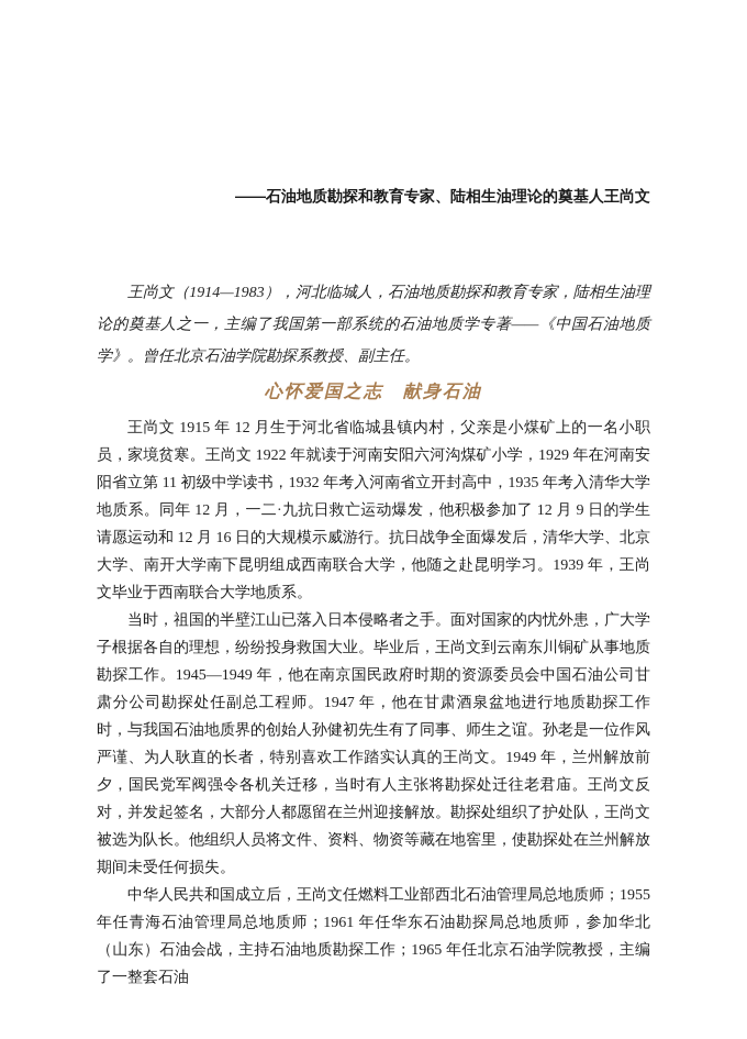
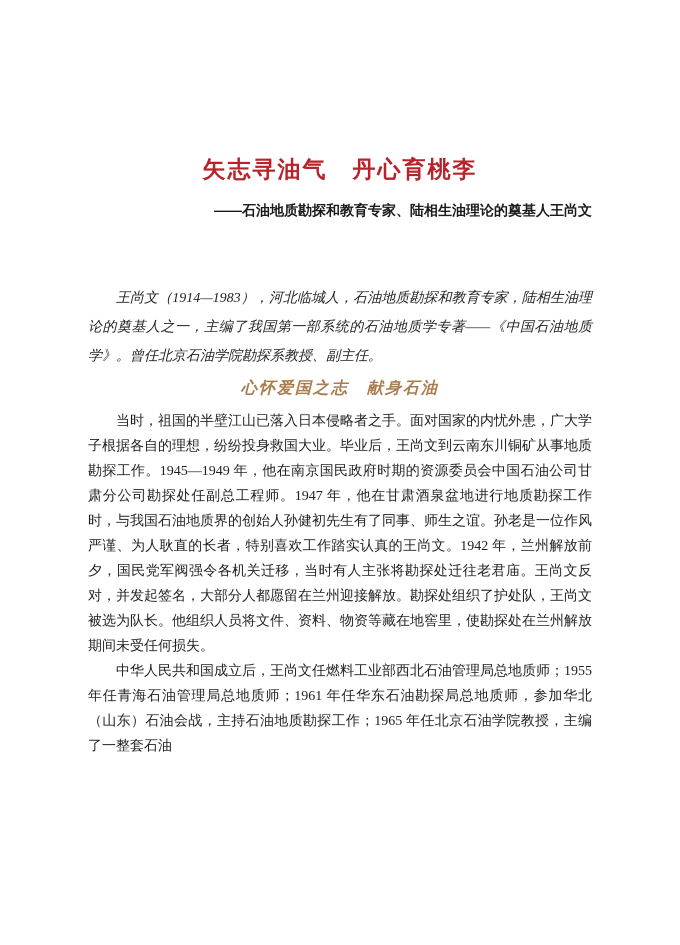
+ 矢志寻油气 丹心育桃李
  ——石油地质勘探和教育专家、陆相生油理论的奠基人王尚文
  王尚文（1914—1983），河北临城人，石油地质勘探和教育专家，陆相生油理论的奠基人之一，主编了我国第一部系统的石油地质学专著——《中国石油地质学》。曾任北京石油学院勘探系教授、副主任。
  心怀爱国之志 献身石油
- 王尚文 1915 年 12 月生于河北省临城县镇内村，父亲是小煤矿上的一名小职员，家境贫寒。王尚文 1922 年就读于河南安阳六河沟煤矿小学，1929 年在河南安阳省立第 11 初级中学读书，1932 年考入河南省立开封高中，1935 年考入清华大学地质系。同年 12 月，一二·九抗日救亡运动爆发，他积极参加了 12 月 9 日的学生请愿运动和 12 月 16 日的大规模示威游行。抗日战争全面爆发后，清华大学、北京大学、南开大学南下昆明组成西南联合大学，他随之赴昆明学习。1939 年，王尚文毕业于西南联合大学地质系。
- 当时，祖国的半壁江山已落入日本侵略者之手。面对国家的内忧外患，广大学子根据各自的理想，纷纷投身救国大业。毕业后，王尚文到云南东川铜矿从事地质勘探工作。1945—1949 年，他在南京国民政府时期的资源委员会中国石油公司甘肃分公司勘探处任副总工程师。1947 年，他在甘肃酒泉盆地进行地质勘探工作时，与我国石油地质界的创始人孙健初先生有了同事、师生之谊。孙老是一位作风严谨、为人耿直的长者，特别喜欢工作踏实认真的王尚文。1949 年，兰州解放前夕，国民党军阀强令各机关迁移，当时有人主张将勘探处迁往老君庙。王尚文反对，并发起签名，大部分人都愿留在兰州迎接解放。勘探处组织了护处队，王尚文被选为队长。他组织人员将文件、资料、物资等藏在地窖里，使勘探处在兰州解放期间未受任何损失。
+ 当时，祖国的半壁江山已落入日本侵略者之手。面对国家的内忧外患，广大学子根据各自的理想，纷纷投身救国大业。毕业后，王尚文到云南东川铜矿从事地质勘探工作。1945—1949 年，他在南京国民政府时期的资源委员会中国石油公司甘肃分公司勘探处任副总工程师。1947 年，他在甘肃酒泉盆地进行地质勘探工作时，与我国石油地质界的创始人孙健初先生有了同事、师生之谊。孙老是一位作风严谨、为人耿直的长者，特别喜欢工作踏实认真的王尚文。1942 年，兰州解放前夕，国民党军阀强令各机关迁移，当时有人主张将勘探处迁往老君庙。王尚文反对，并发起签名，大部分人都愿留在兰州迎接解放。勘探处组织了护处队，王尚文被选为队长。他组织人员将文件、资料、物资等藏在地窖里，使勘探处在兰州解放期间未受任何损失。
  中华人民共和国成立后，王尚文任燃料工业部西北石油管理局总地质师；1955 年任青海石油管理局总地质师；1961 年任华东石油勘探局总地质师，参加华北（山东）石油会战，主持石油地质勘探工作；1965 年任北京石油学院教授，主编了一整套石油
